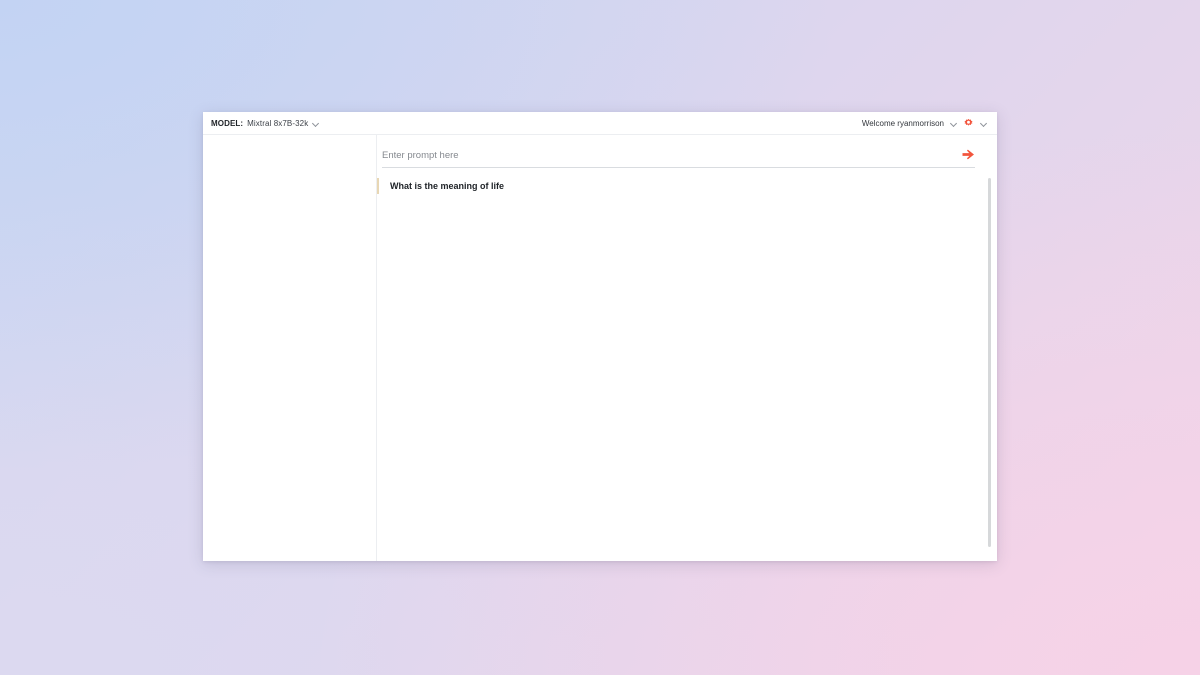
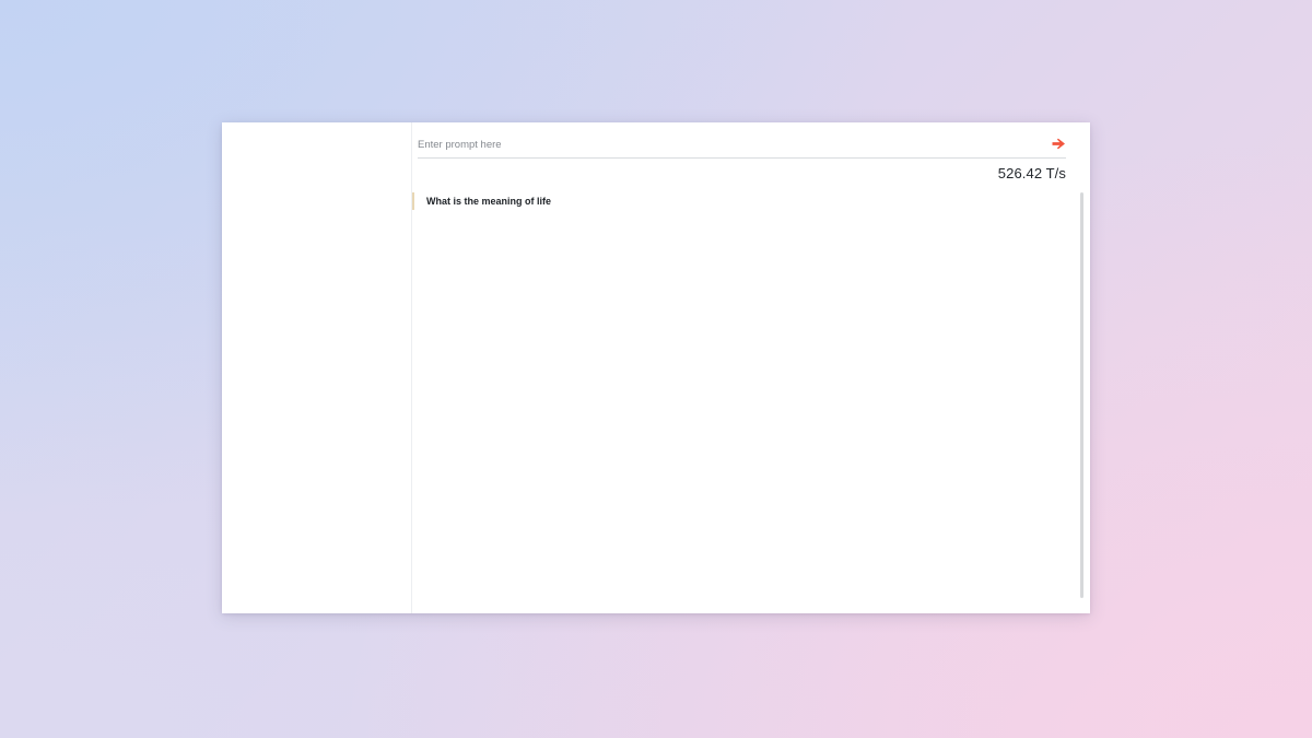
- MODEL:
- Mixtral 8x7B-32k
- Welcome ryanmorrison
  Enter prompt here
+ 526.42 T/s
  What is the meaning of life
